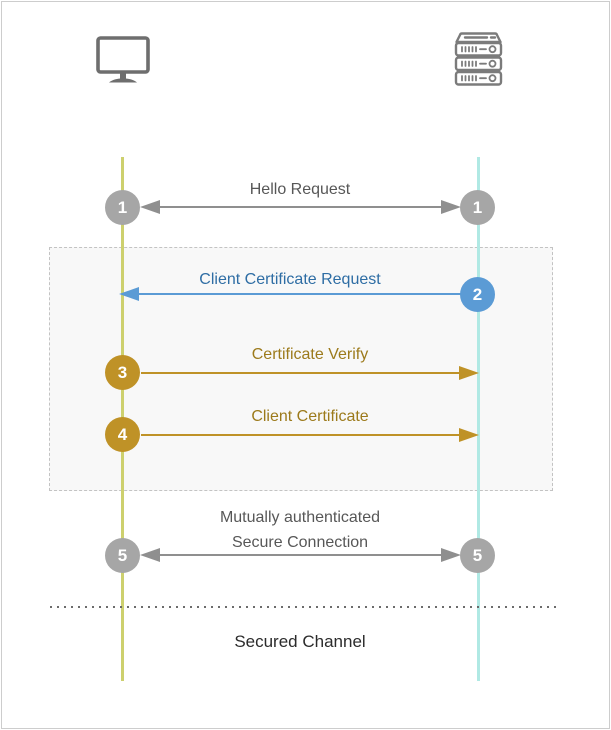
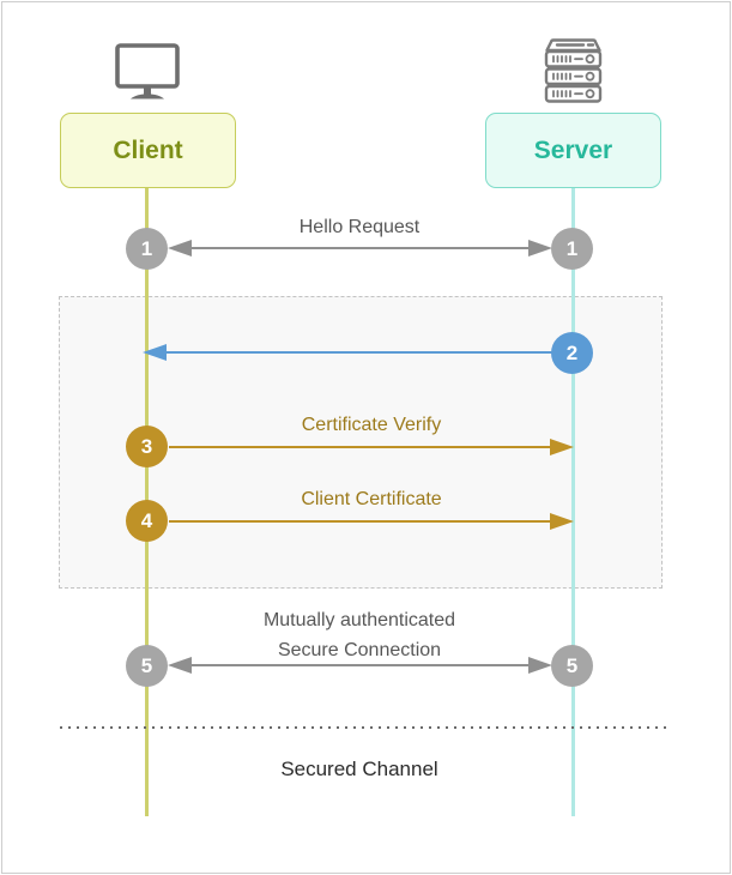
+ Client
+ Server
  Hello Request
  1
  1
- Client Certificate Request
  2
  Certificate Verify
  3
  Client Certificate
  4
  Mutually authenticated
  Secure Connection
  5
  5
  Secured Channel
